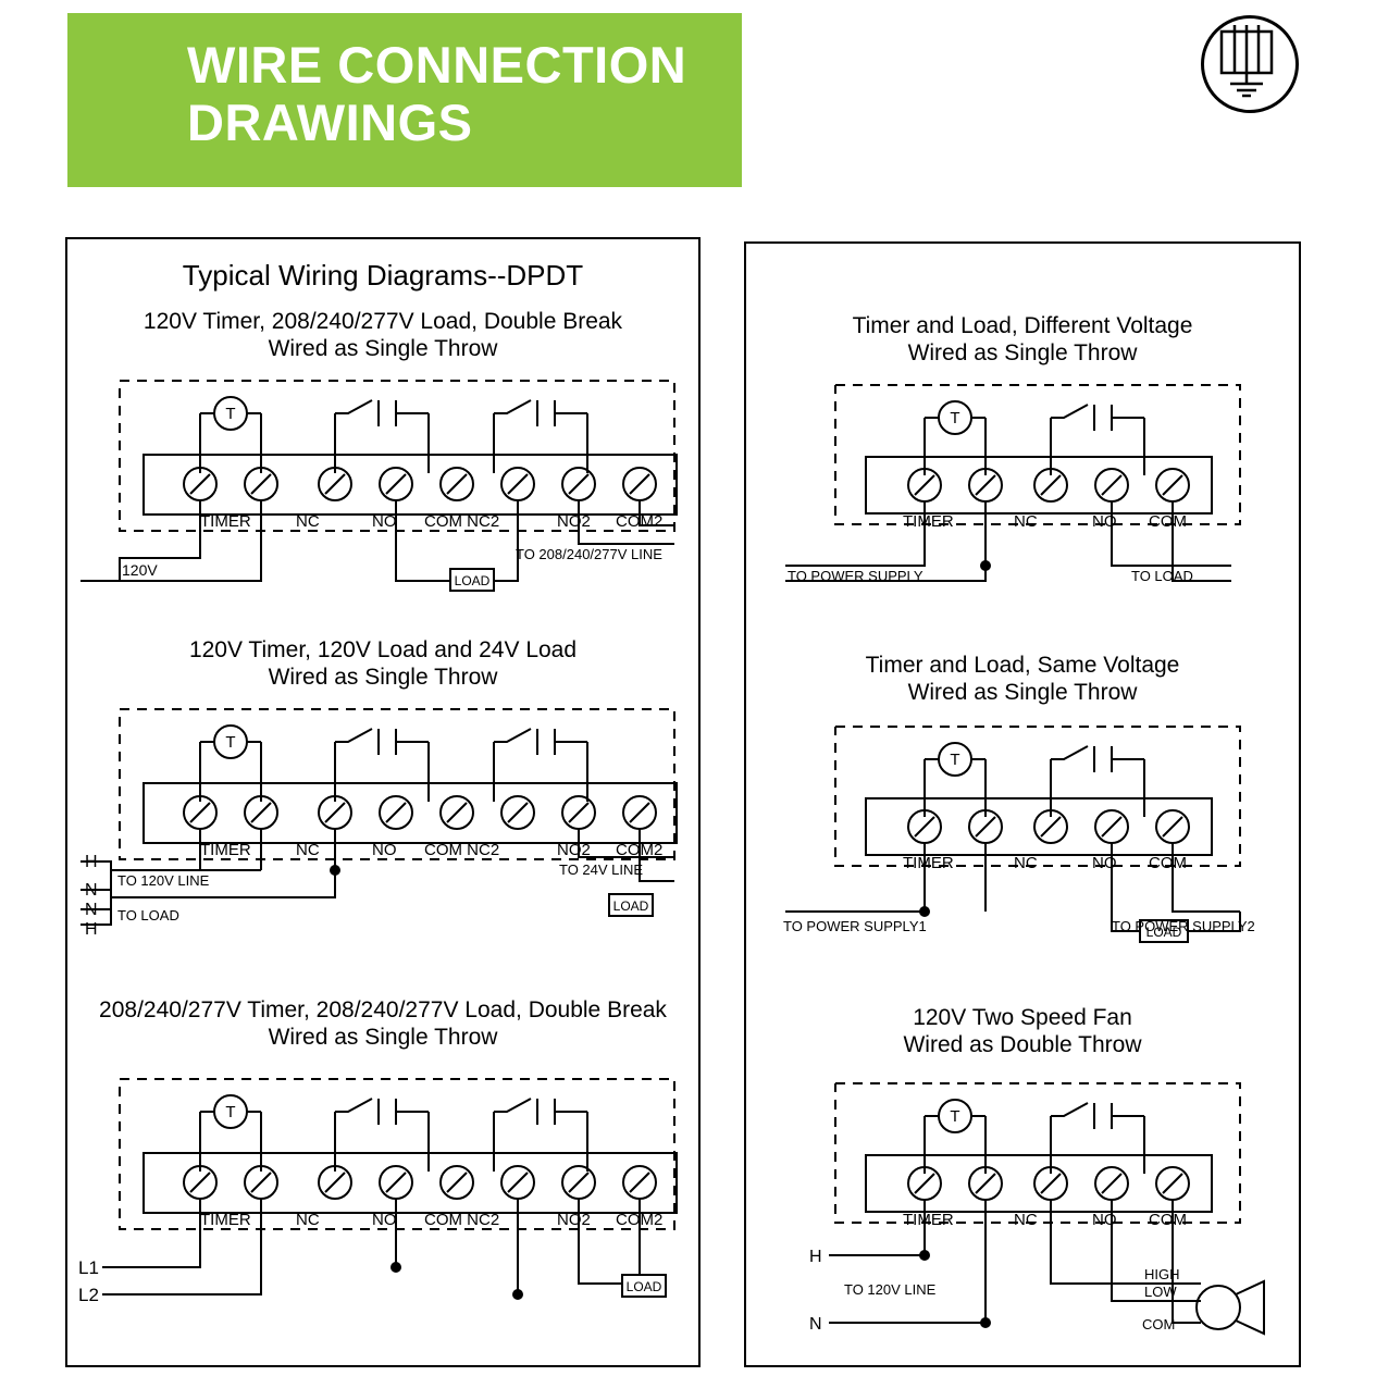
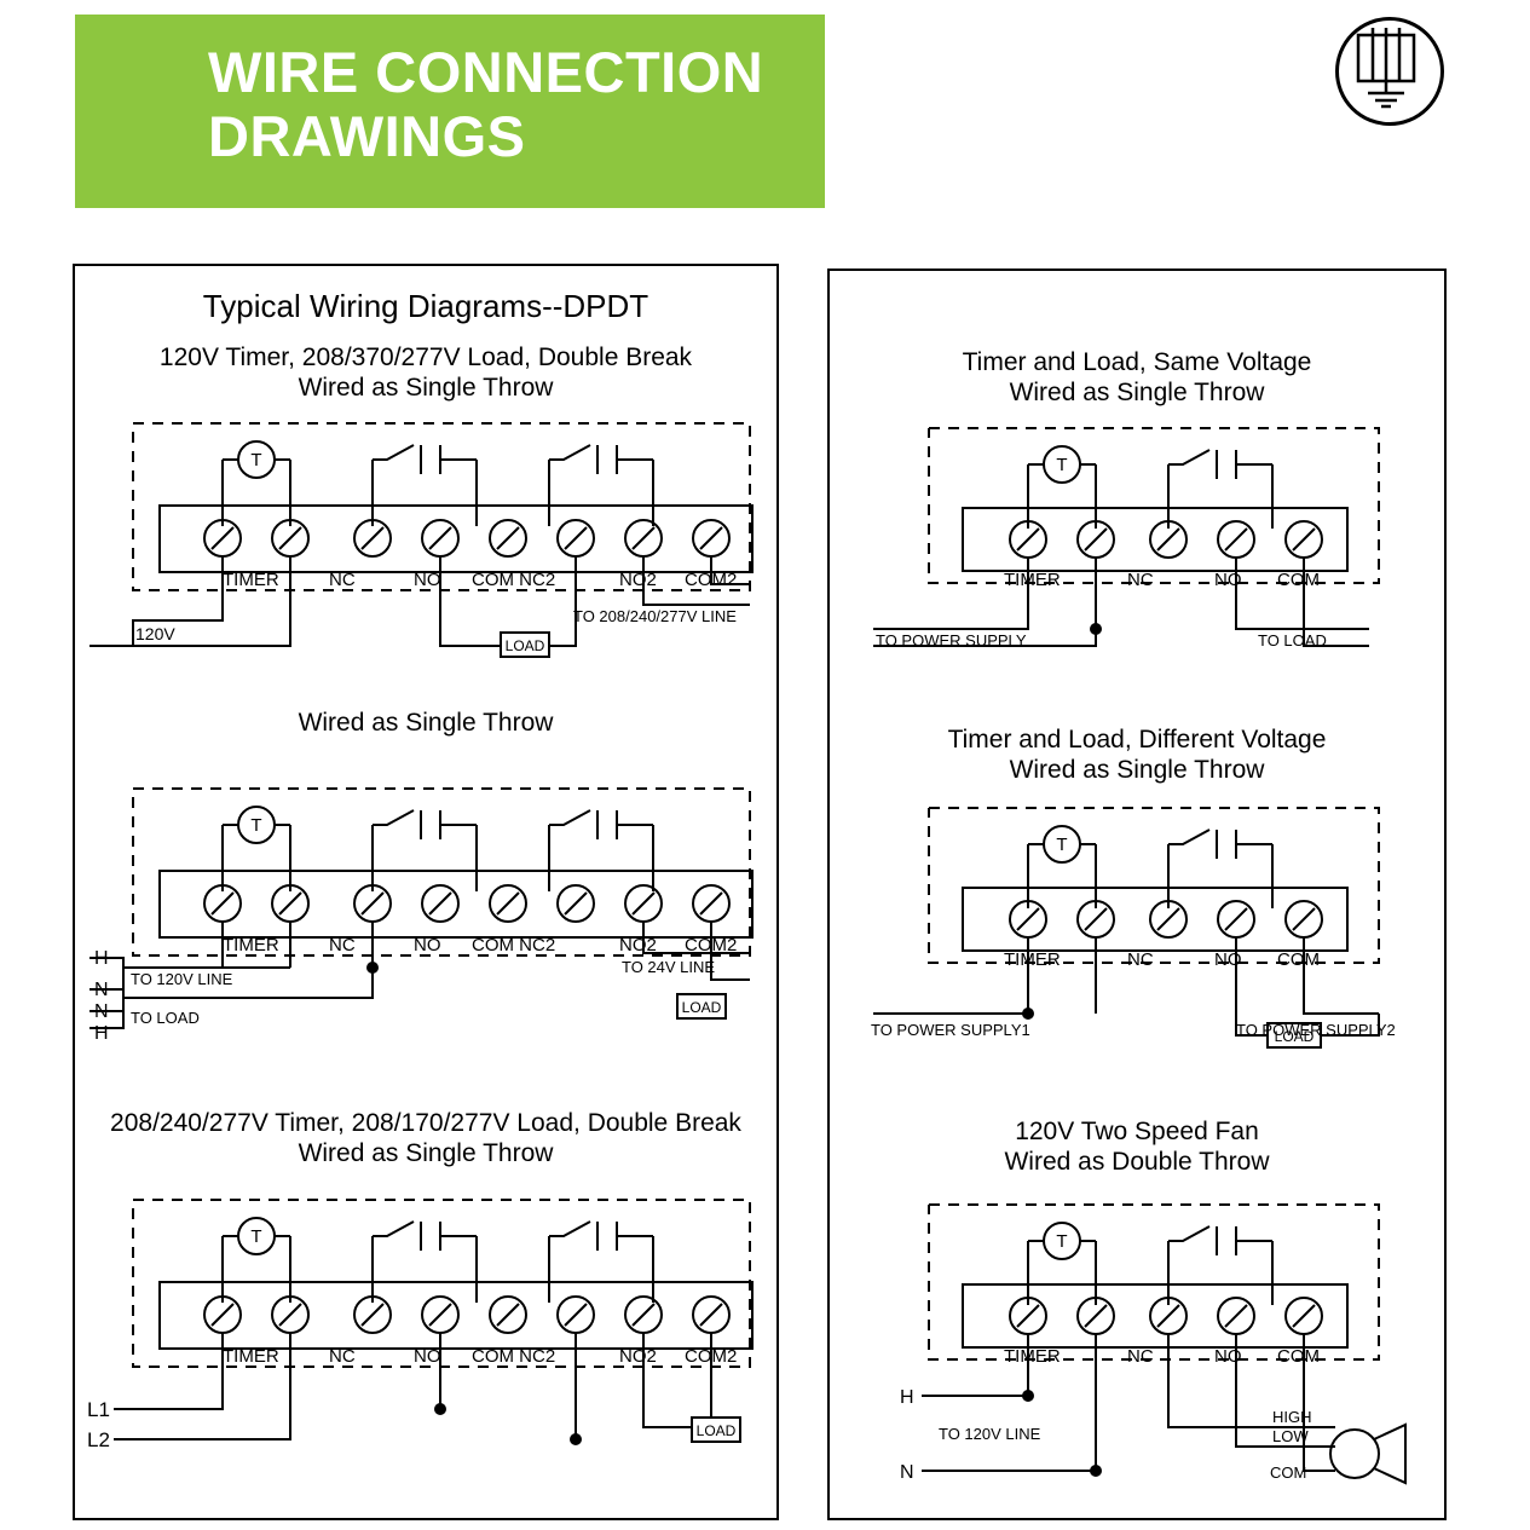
  WIRE CONNECTION
  DRAWINGS
  Typical Wiring Diagrams--DPDT
- 120V Timer, 208/240/277V Load, Double Break
+ 120V Timer, 208/370/277V Load, Double Break
  Wired as Single Throw
  T
  TIMER
  NC
  NO
  COM NC2
  NO2
  COM2
  TO 208/240/277V LINE
  120V
  LOAD
- 120V Timer, 120V Load and 24V Load
  Wired as Single Throw
  T
  TIMER
  NC
  NO
  COM NC2
  NO2
  COM2
  H
  N
  N
  H
  TO 120V LINE
  TO LOAD
  TO 24V LINE
  LOAD
- 208/240/277V Timer, 208/240/277V Load, Double Break
+ 208/240/277V Timer, 208/170/277V Load, Double Break
  Wired as Single Throw
  T
  TIMER
  NC
  NO
  COM NC2
  NO2
  COM2
  L1
  L2
  LOAD
- Timer and Load, Different Voltage
+ Timer and Load, Same Voltage
  Wired as Single Throw
  T
  TIMER
  NC
  NO
  COM
  TO POWER SUPPLY
  TO LOAD
- Timer and Load, Same Voltage
+ Timer and Load, Different Voltage
  Wired as Single Throw
  T
  TIMER
  NC
  NO
  COM
  TO POWER SUPPLY1
  TO POWER SUPPLY2
  LOAD
  120V Two Speed Fan
  Wired as Double Throw
  T
  TIMER
  NC
  NO
  COM
  H
  N
  TO 120V LINE
  HIGH
  LOW
  COM
